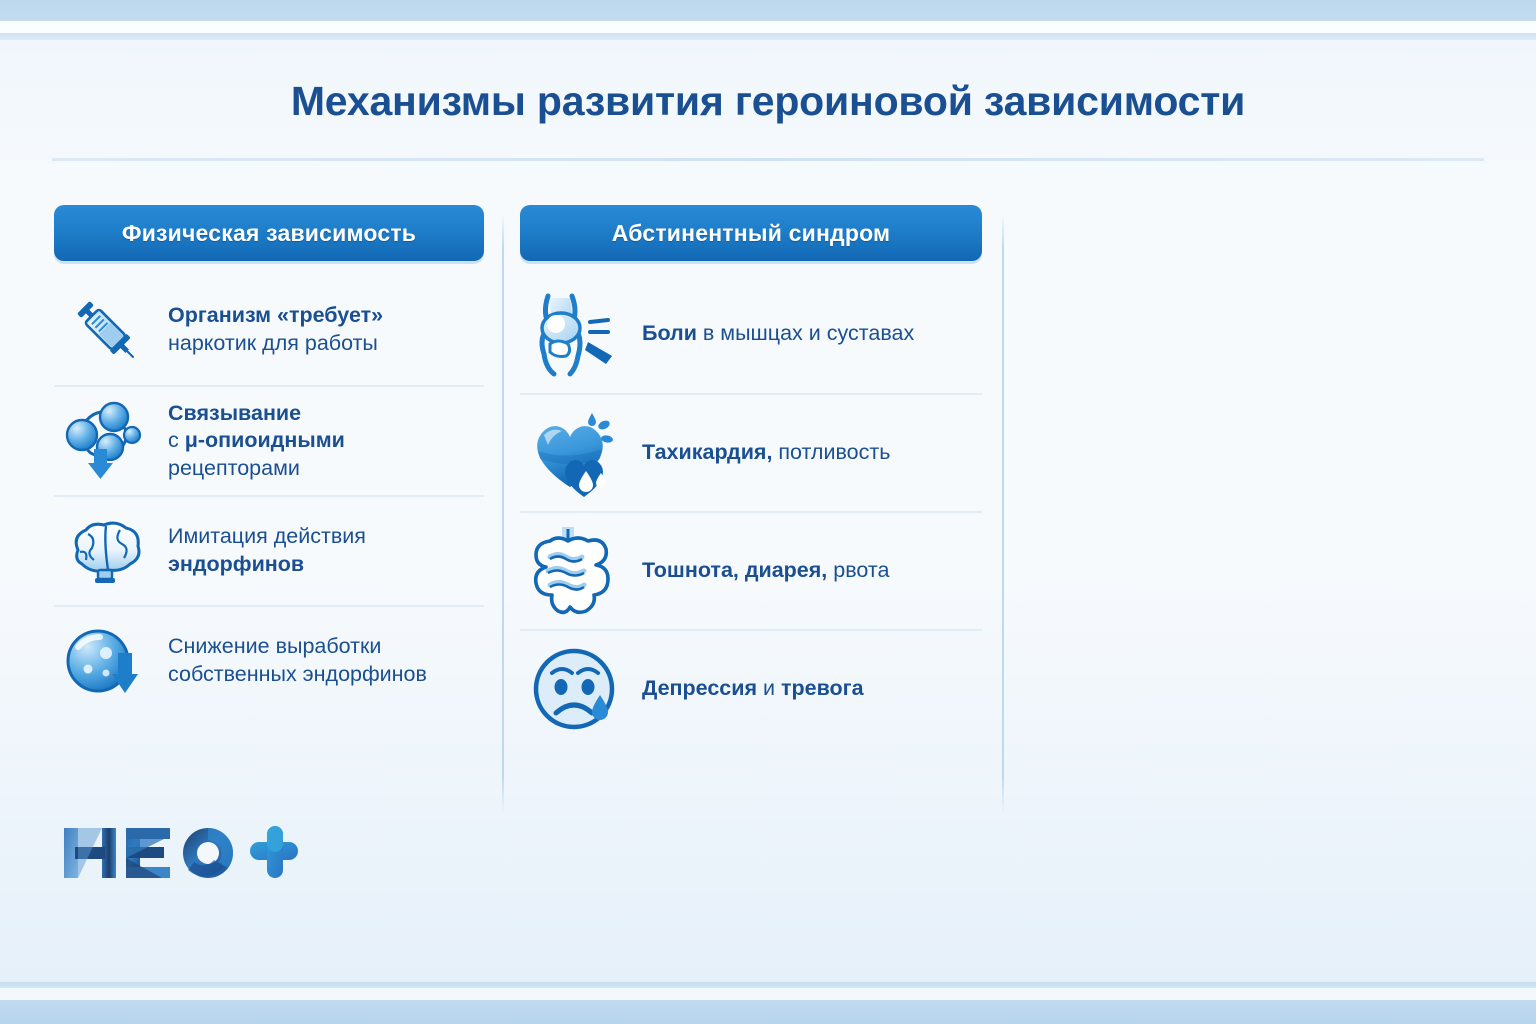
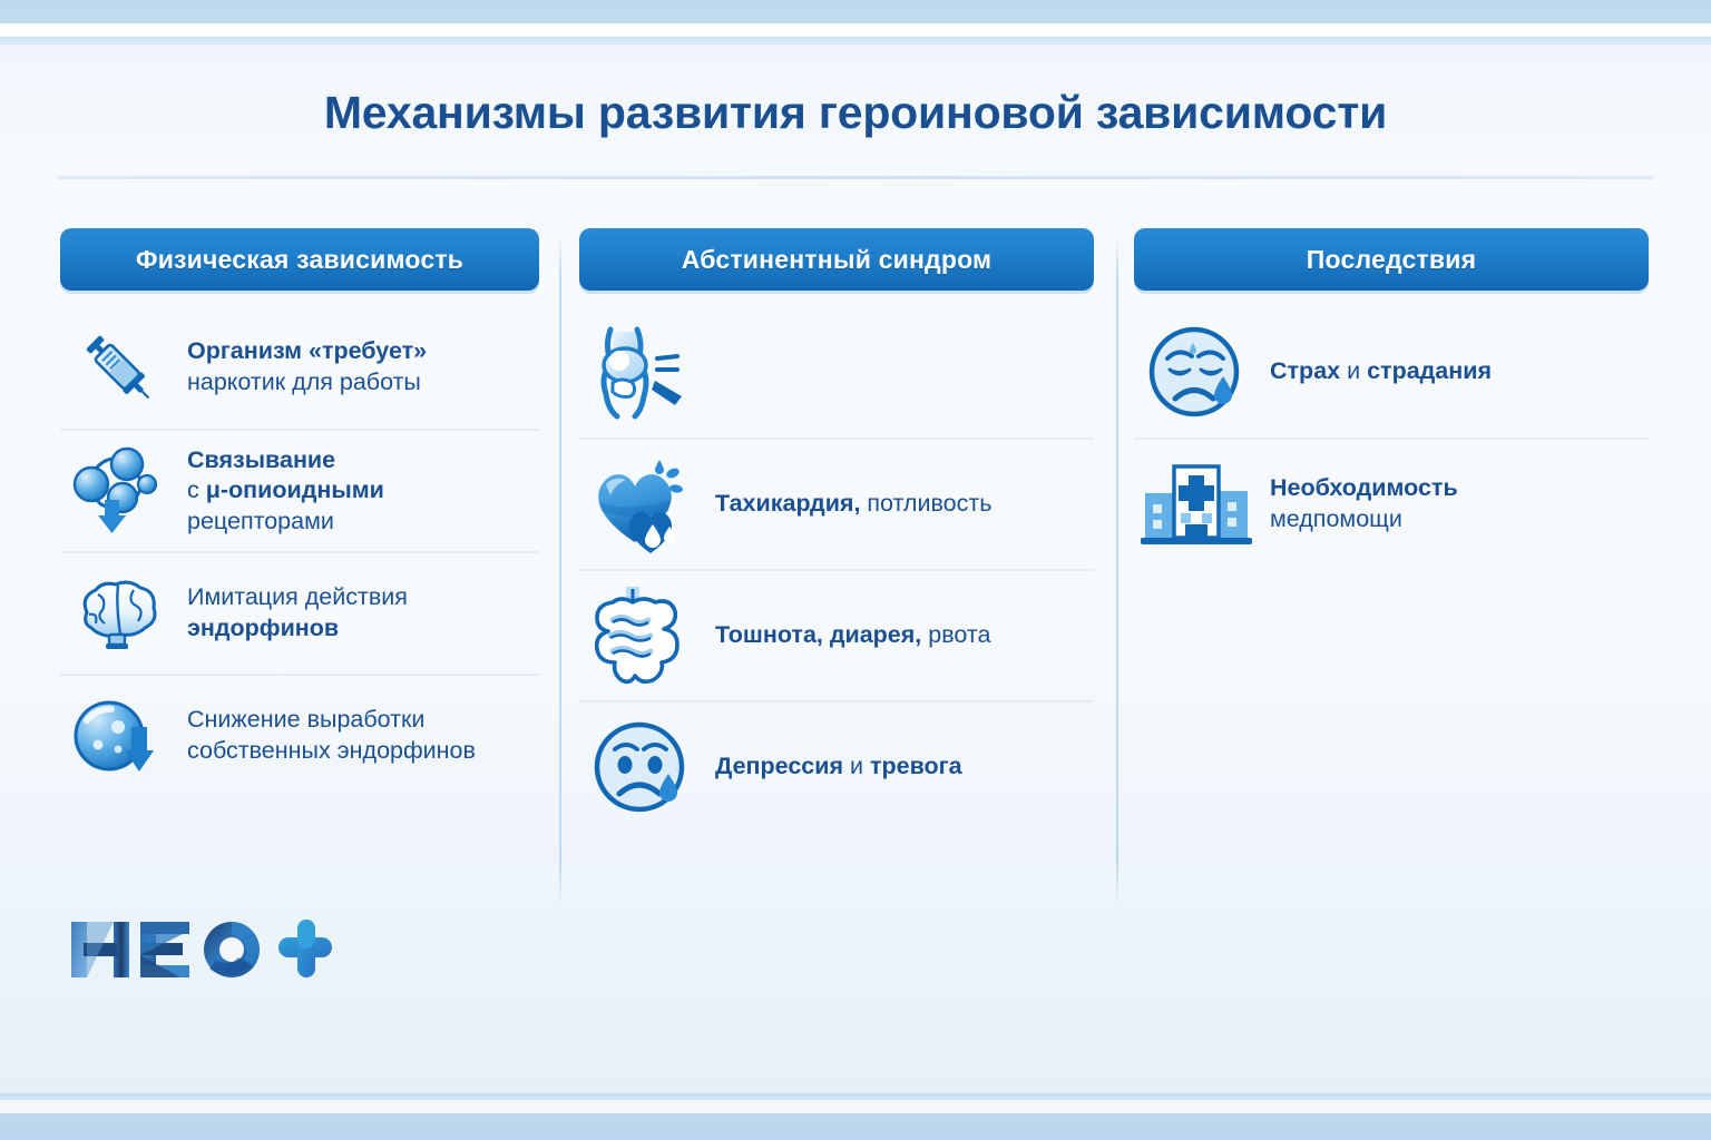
  Механизмы развития героиновой зависимости
  Физическая зависимость
  Организм «требует»
  наркотик для работы
  Связывание
  с μ-опиоидными
  рецепторами
  Имитация действия
  эндорфинов
  Снижение выработки
  собственных эндорфинов
  Абстинентный синдром
- Боли в мышцах и суставах
  Тахикардия, потливость
  Тошнота, диарея, рвота
  Депрессия и тревога
+ Последствия
+ Страх и страдания
+ Необходимость
+ медпомощи
